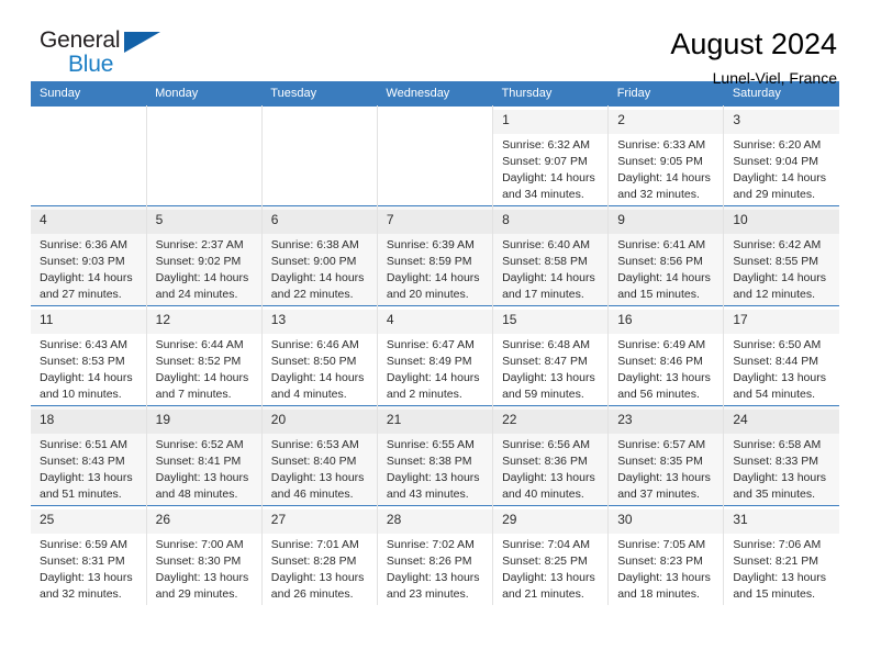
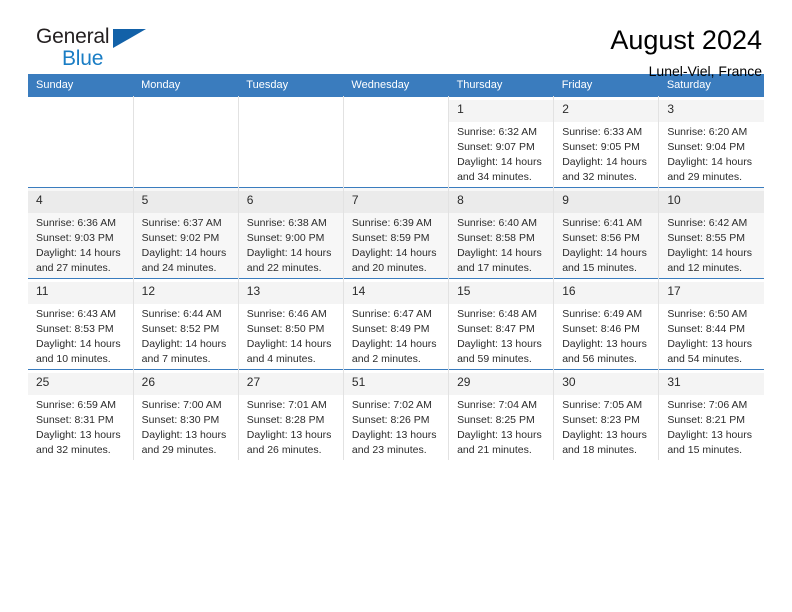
  General
  Blue
  August 2024
  Lunel-Viel, France
  Sunday	Monday	Tuesday	Wednesday	Thursday	Friday	Saturday
  				1Sunrise: 6:32 AM Sunset: 9:07 PM Daylight: 14 hours and 34 minutes.	2Sunrise: 6:33 AM Sunset: 9:05 PM Daylight: 14 hours and 32 minutes.	3Sunrise: 6:20 AM Sunset: 9:04 PM Daylight: 14 hours and 29 minutes.
- 4Sunrise: 6:36 AM Sunset: 9:03 PM Daylight: 14 hours and 27 minutes.	5Sunrise: 2:37 AM Sunset: 9:02 PM Daylight: 14 hours and 24 minutes.	6Sunrise: 6:38 AM Sunset: 9:00 PM Daylight: 14 hours and 22 minutes.	7Sunrise: 6:39 AM Sunset: 8:59 PM Daylight: 14 hours and 20 minutes.	8Sunrise: 6:40 AM Sunset: 8:58 PM Daylight: 14 hours and 17 minutes.	9Sunrise: 6:41 AM Sunset: 8:56 PM Daylight: 14 hours and 15 minutes.	10Sunrise: 6:42 AM Sunset: 8:55 PM Daylight: 14 hours and 12 minutes.
+ 4Sunrise: 6:36 AM Sunset: 9:03 PM Daylight: 14 hours and 27 minutes.	5Sunrise: 6:37 AM Sunset: 9:02 PM Daylight: 14 hours and 24 minutes.	6Sunrise: 6:38 AM Sunset: 9:00 PM Daylight: 14 hours and 22 minutes.	7Sunrise: 6:39 AM Sunset: 8:59 PM Daylight: 14 hours and 20 minutes.	8Sunrise: 6:40 AM Sunset: 8:58 PM Daylight: 14 hours and 17 minutes.	9Sunrise: 6:41 AM Sunset: 8:56 PM Daylight: 14 hours and 15 minutes.	10Sunrise: 6:42 AM Sunset: 8:55 PM Daylight: 14 hours and 12 minutes.
- 11Sunrise: 6:43 AM Sunset: 8:53 PM Daylight: 14 hours and 10 minutes.	12Sunrise: 6:44 AM Sunset: 8:52 PM Daylight: 14 hours and 7 minutes.	13Sunrise: 6:46 AM Sunset: 8:50 PM Daylight: 14 hours and 4 minutes.	4Sunrise: 6:47 AM Sunset: 8:49 PM Daylight: 14 hours and 2 minutes.	15Sunrise: 6:48 AM Sunset: 8:47 PM Daylight: 13 hours and 59 minutes.	16Sunrise: 6:49 AM Sunset: 8:46 PM Daylight: 13 hours and 56 minutes.	17Sunrise: 6:50 AM Sunset: 8:44 PM Daylight: 13 hours and 54 minutes.
+ 11Sunrise: 6:43 AM Sunset: 8:53 PM Daylight: 14 hours and 10 minutes.	12Sunrise: 6:44 AM Sunset: 8:52 PM Daylight: 14 hours and 7 minutes.	13Sunrise: 6:46 AM Sunset: 8:50 PM Daylight: 14 hours and 4 minutes.	14Sunrise: 6:47 AM Sunset: 8:49 PM Daylight: 14 hours and 2 minutes.	15Sunrise: 6:48 AM Sunset: 8:47 PM Daylight: 13 hours and 59 minutes.	16Sunrise: 6:49 AM Sunset: 8:46 PM Daylight: 13 hours and 56 minutes.	17Sunrise: 6:50 AM Sunset: 8:44 PM Daylight: 13 hours and 54 minutes.
- 18Sunrise: 6:51 AM Sunset: 8:43 PM Daylight: 13 hours and 51 minutes.	19Sunrise: 6:52 AM Sunset: 8:41 PM Daylight: 13 hours and 48 minutes.	20Sunrise: 6:53 AM Sunset: 8:40 PM Daylight: 13 hours and 46 minutes.	21Sunrise: 6:55 AM Sunset: 8:38 PM Daylight: 13 hours and 43 minutes.	22Sunrise: 6:56 AM Sunset: 8:36 PM Daylight: 13 hours and 40 minutes.	23Sunrise: 6:57 AM Sunset: 8:35 PM Daylight: 13 hours and 37 minutes.	24Sunrise: 6:58 AM Sunset: 8:33 PM Daylight: 13 hours and 35 minutes.
- 25Sunrise: 6:59 AM Sunset: 8:31 PM Daylight: 13 hours and 32 minutes.	26Sunrise: 7:00 AM Sunset: 8:30 PM Daylight: 13 hours and 29 minutes.	27Sunrise: 7:01 AM Sunset: 8:28 PM Daylight: 13 hours and 26 minutes.	28Sunrise: 7:02 AM Sunset: 8:26 PM Daylight: 13 hours and 23 minutes.	29Sunrise: 7:04 AM Sunset: 8:25 PM Daylight: 13 hours and 21 minutes.	30Sunrise: 7:05 AM Sunset: 8:23 PM Daylight: 13 hours and 18 minutes.	31Sunrise: 7:06 AM Sunset: 8:21 PM Daylight: 13 hours and 15 minutes.
+ 25Sunrise: 6:59 AM Sunset: 8:31 PM Daylight: 13 hours and 32 minutes.	26Sunrise: 7:00 AM Sunset: 8:30 PM Daylight: 13 hours and 29 minutes.	27Sunrise: 7:01 AM Sunset: 8:28 PM Daylight: 13 hours and 26 minutes.	51Sunrise: 7:02 AM Sunset: 8:26 PM Daylight: 13 hours and 23 minutes.	29Sunrise: 7:04 AM Sunset: 8:25 PM Daylight: 13 hours and 21 minutes.	30Sunrise: 7:05 AM Sunset: 8:23 PM Daylight: 13 hours and 18 minutes.	31Sunrise: 7:06 AM Sunset: 8:21 PM Daylight: 13 hours and 15 minutes.
